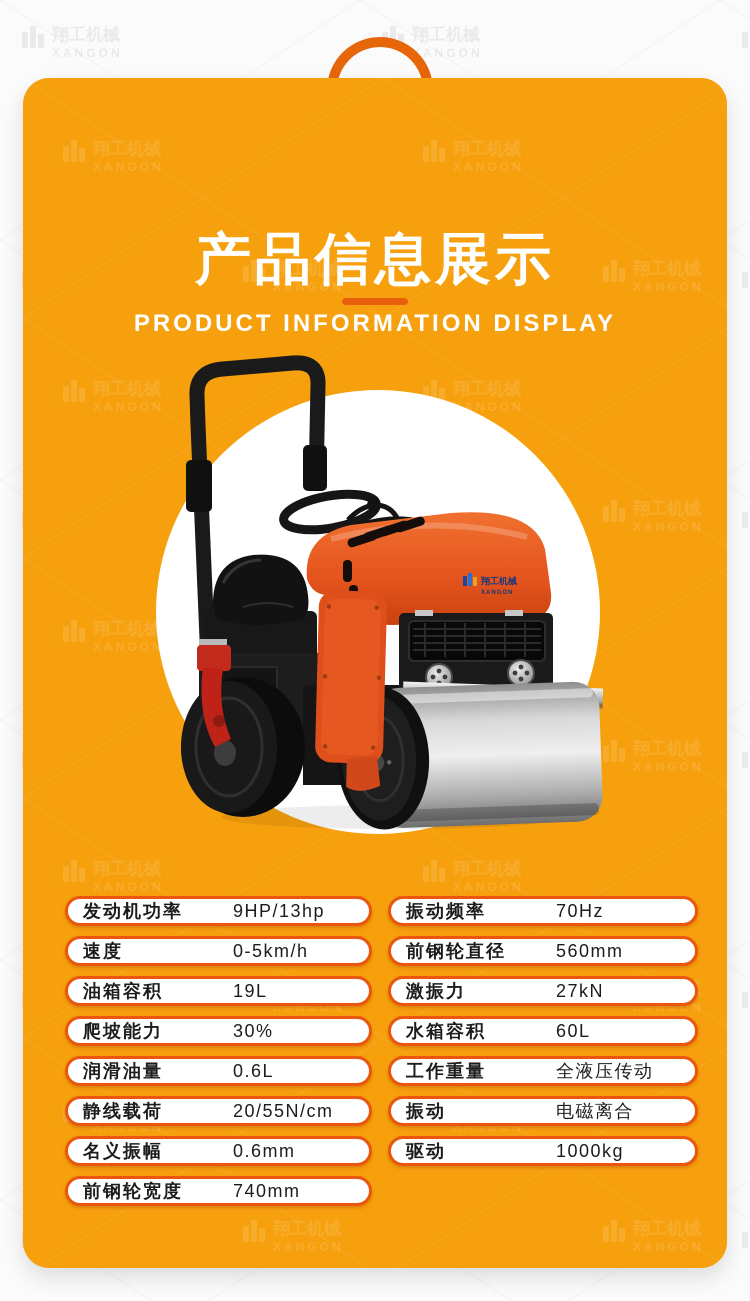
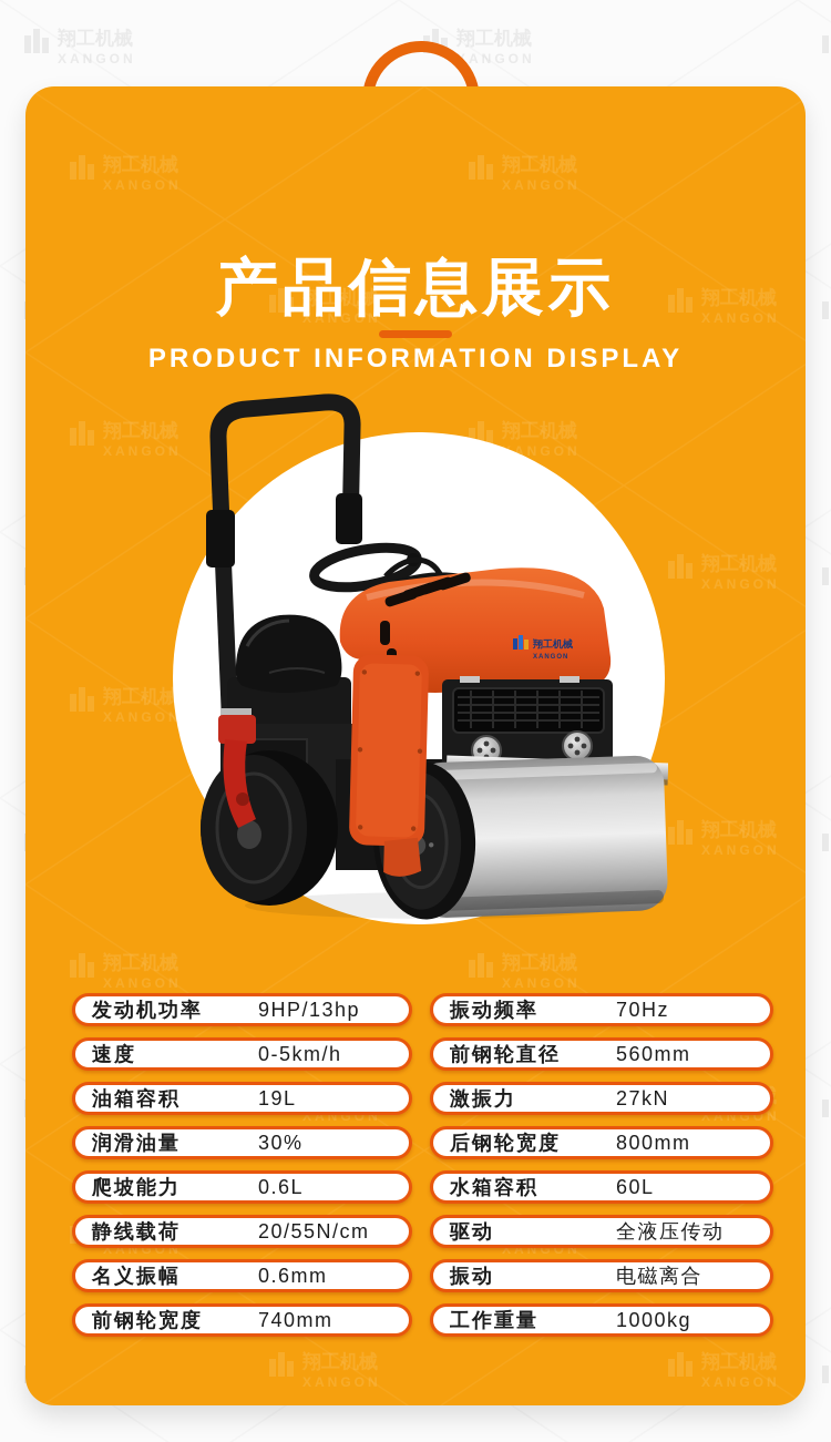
  产品信息展示
  PRODUCT INFORMATION DISPLAY
  翔工机械
  发动机功率
  9HP/13hp
  速度
  0-5km/h
  油箱容积
  19L
- 爬坡能力
+ 润滑油量
  30%
- 润滑油量
+ 爬坡能力
  0.6L
  静线载荷
  20/55N/cm
  名义振幅
  0.6mm
  前钢轮宽度
  740mm
  振动频率
  70Hz
  前钢轮直径
  560mm
  激振力
  27kN
+ 后钢轮宽度
+ 800mm
  水箱容积
  60L
- 工作重量
+ 驱动
  全液压传动
  振动
  电磁离合
- 驱动
+ 工作重量
  1000kg
